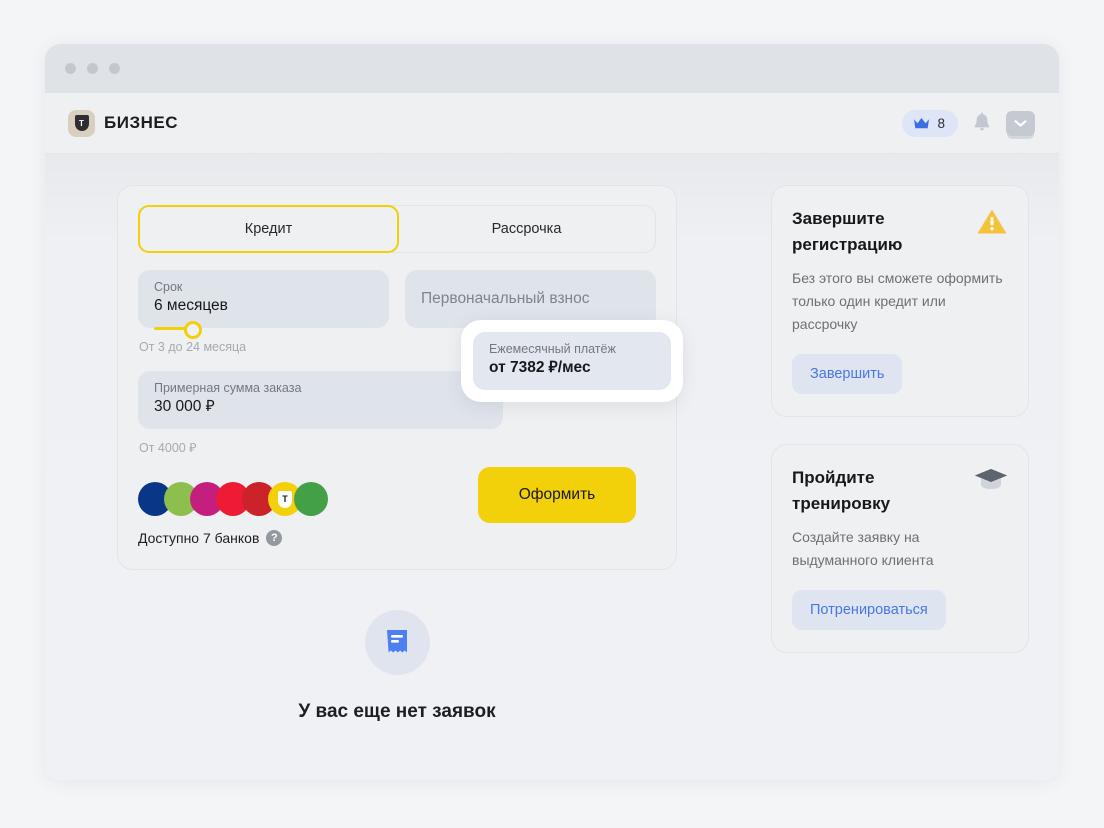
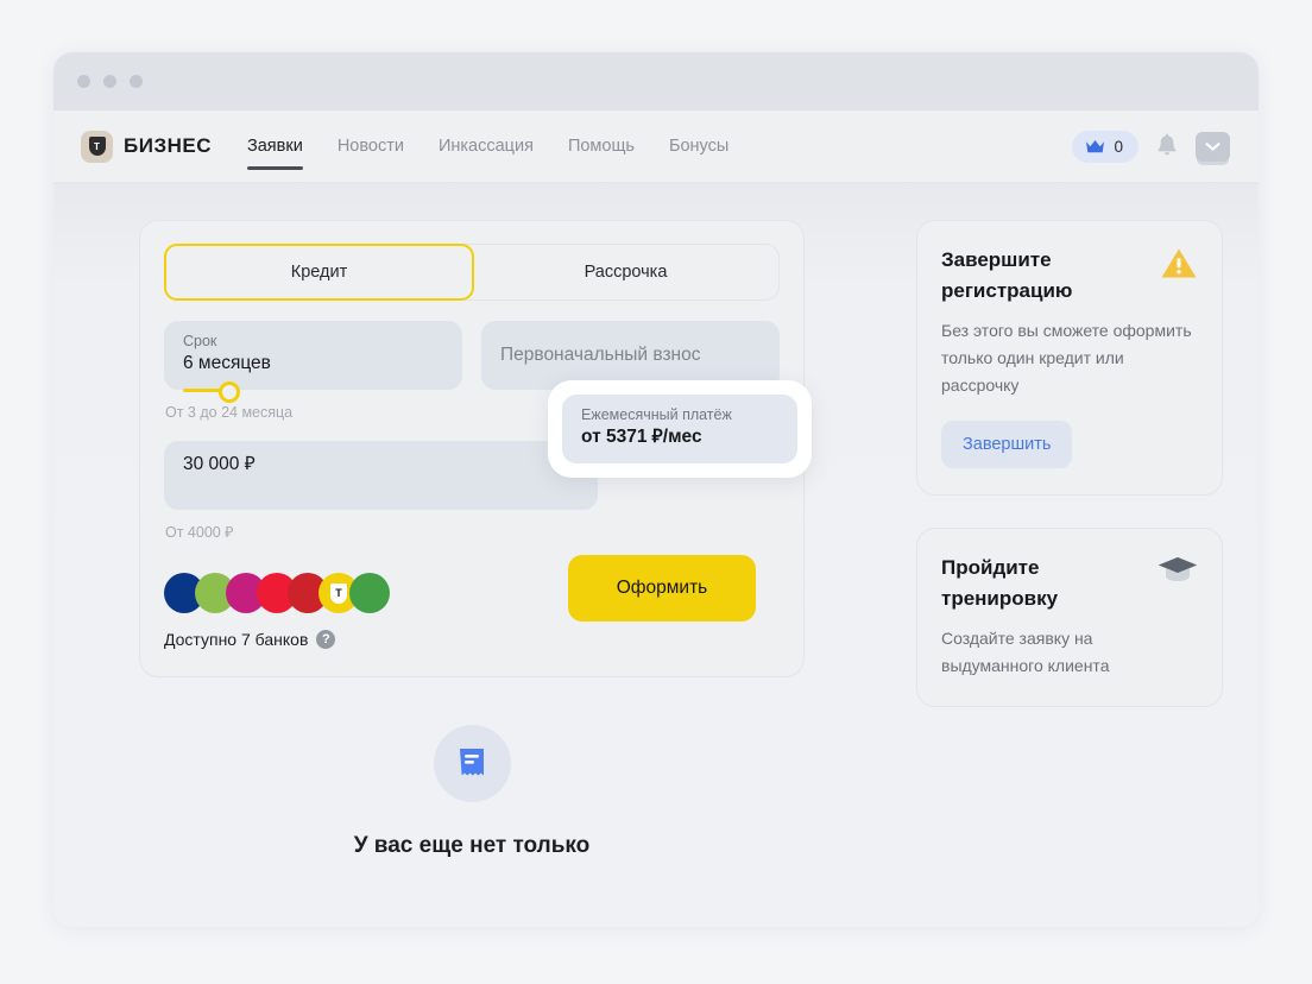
  Т
  БИЗНЕС
+ Заявки
+ Новости
+ Инкассация
+ Помощь
+ Бонусы
- 8
+ 0
  Кредит
  Рассрочка
  Срок
  6 месяцев
  Первоначальный взнос
  От 3 до 24 месяца
- Примерная сумма заказа
  30 000 ₽
  От 4000 ₽
  Ежемесячный платёж
- от 7382 ₽/мес
+ от 5371 ₽/мес
  Т
  Доступно 7 банков
  ?
  Оформить
- У вас еще нет заявок
+ У вас еще нет только
  Завершите регистрацию
  Без этого вы сможете оформить только один кредит или рассрочку
  Завершить
  Пройдите тренировку
  Создайте заявку на выдуманного клиента
- Потренироваться
